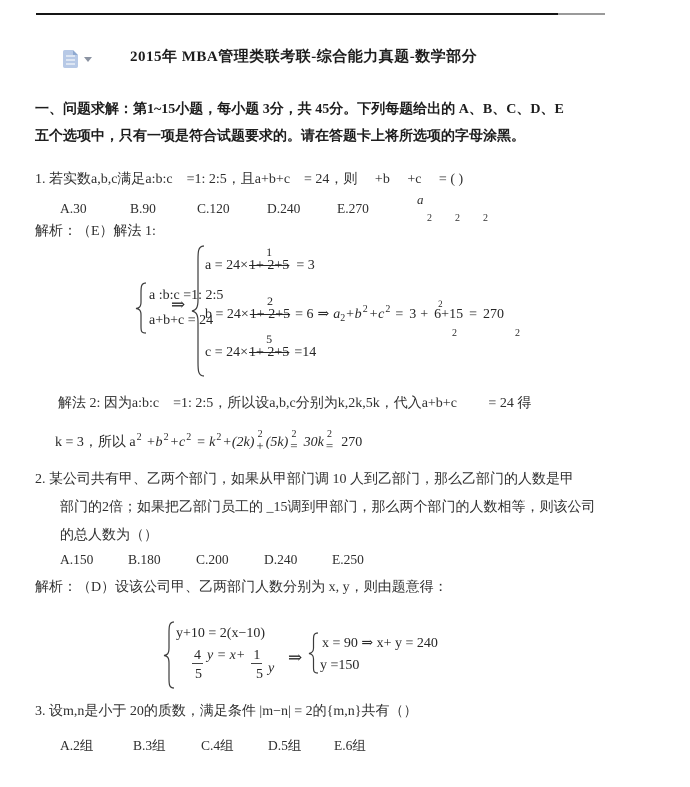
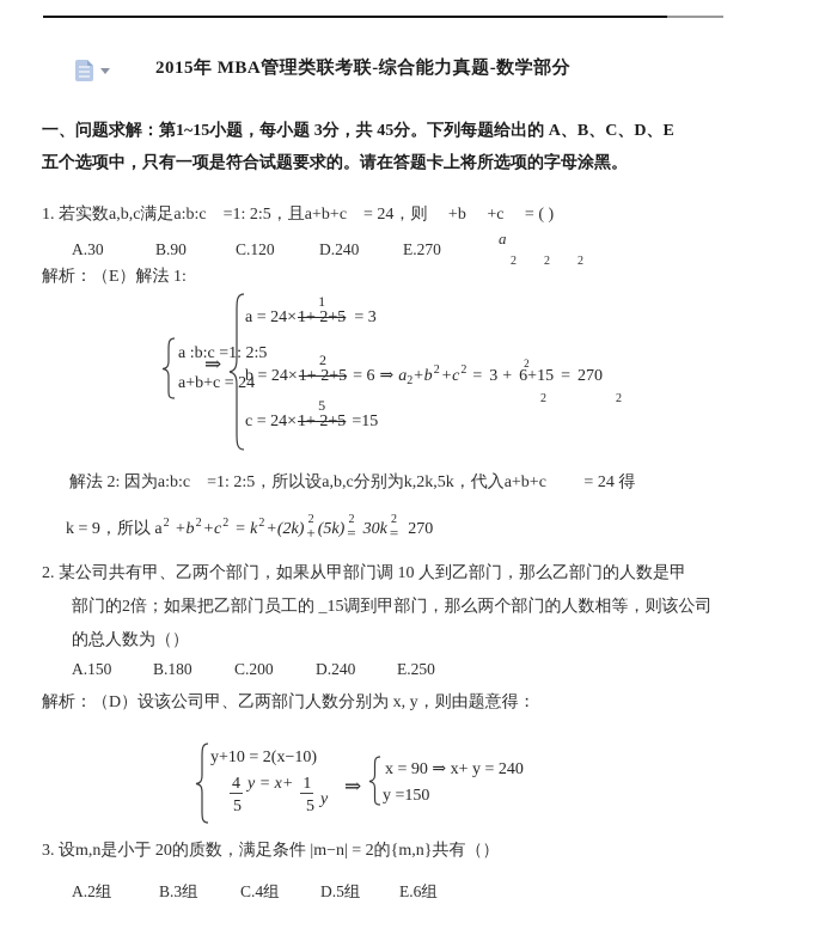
  2015年 MBA管理类联考联-综合能力真题-数学部分
  一、问题求解：第1~15小题，每小题 3分，共 45分。下列每题给出的 A、B、C、D、E
  五个选项中，只有一项是符合试题要求的。请在答题卡上将所选项的字母涂黑。
  1. 若实数a,b,c满足a:b:c =1: 2:5，且a+b+c = 24，则 +b +c = ( )
  a
  2
  2
  2
  A.30
  B.90
  C.120
  D.240
  E.270
  解析：（E）解法 1:
  a :b:c =1: 2:5
  a+b+c = 24
  ⇒
  a = 24×
  1
  1+ 2+5 = 3
  b = 24×
  2
  1+ 2+5 = 6 ⇒ a2+b2+c2 = 3 + 6
  2
  +15 = 270
  2
  2
  c = 24×
  5
- 1+ 2+5 =14
+ 1+ 2+5 =15
  解法 2: 因为a:b:c =1: 2:5，所以设a,b,c分别为k,2k,5k，代入a+b+c = 24 得
- k = 3，所以 a2 +b2+c2 = k2+(2k)
+ k = 9，所以 a2 +b2+c2 = k2+(2k)
  2
  +
  (5k)
  2
  =
  30k
  2
  =
  270
  2. 某公司共有甲、乙两个部门，如果从甲部门调 10 人到乙部门，那么乙部门的人数是甲
  部门的2倍；如果把乙部门员工的 _15调到甲部门，那么两个部门的人数相等，则该公司
  的总人数为（）
  A.150
  B.180
  C.200
  D.240
  E.250
  解析：（D）设该公司甲、乙两部门人数分别为 x, y，则由题意得：
  y+10 = 2(x−10)
  4 y = x+ 1
  5
  5
  y
  ⇒
  x = 90 ⇒ x+ y = 240
  y =150
  3. 设m,n是小于 20的质数，满足条件 |m−n| = 2的{m,n}共有（）
  A.2组
  B.3组
  C.4组
  D.5组
  E.6组
